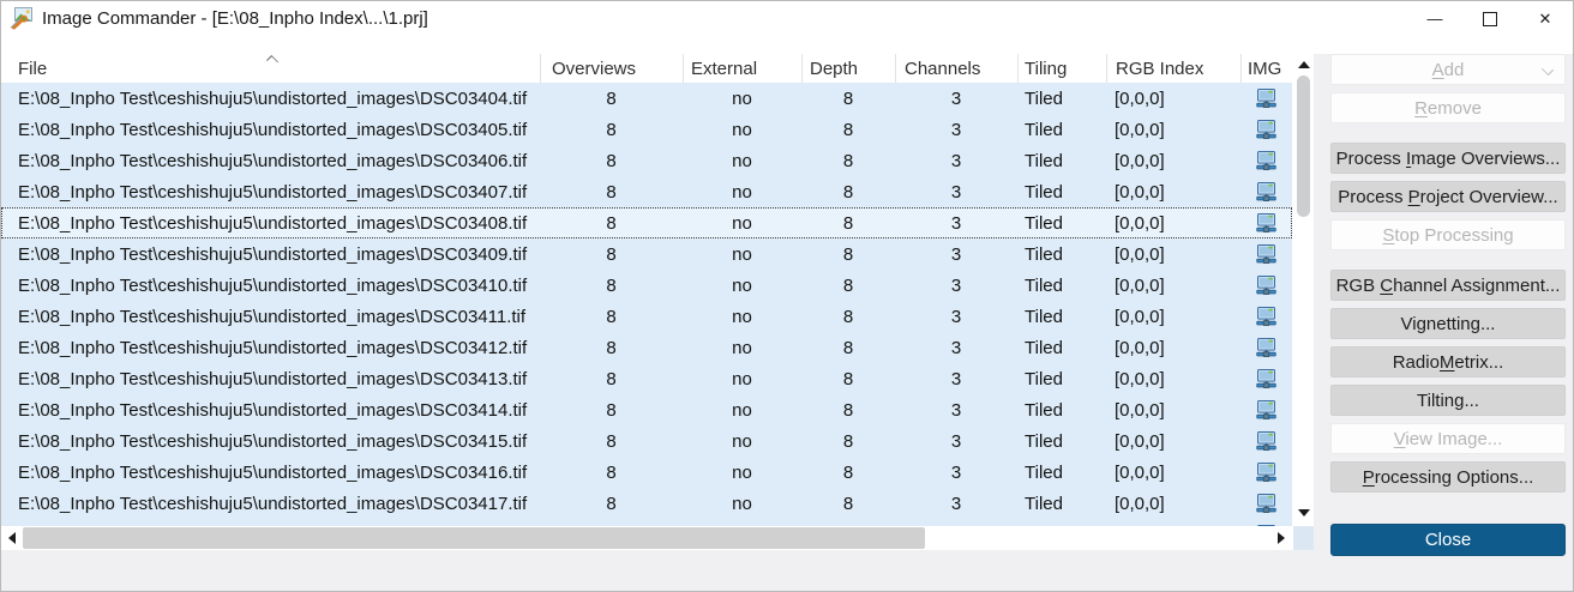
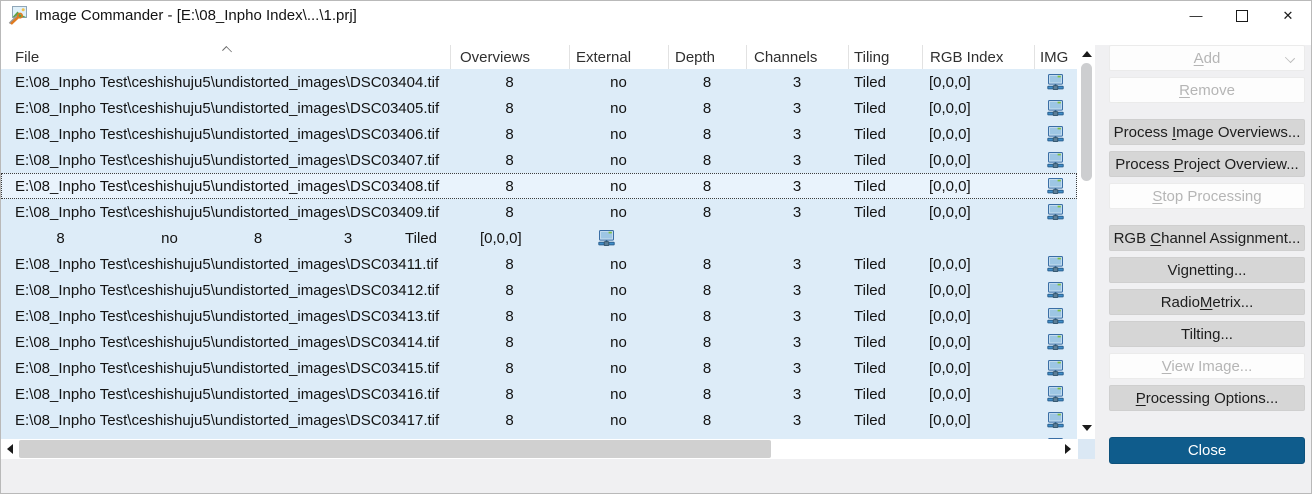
  Image Commander - [E:\08_Inpho Index\...\1.prj]
  —
  ✕
  File
  Overviews
  External
  Depth
  Channels
  Tiling
  RGB Index
  IMG
  E:\08_Inpho Test\ceshishuju5\undistorted_images\DSC03404.tif
  8
  no
  8
  3
  Tiled
  [0,0,0]
  E:\08_Inpho Test\ceshishuju5\undistorted_images\DSC03405.tif
  8
  no
  8
  3
  Tiled
  [0,0,0]
  E:\08_Inpho Test\ceshishuju5\undistorted_images\DSC03406.tif
  8
  no
  8
  3
  Tiled
  [0,0,0]
  E:\08_Inpho Test\ceshishuju5\undistorted_images\DSC03407.tif
  8
  no
  8
  3
  Tiled
  [0,0,0]
  E:\08_Inpho Test\ceshishuju5\undistorted_images\DSC03408.tif
  8
  no
  8
  3
  Tiled
  [0,0,0]
  E:\08_Inpho Test\ceshishuju5\undistorted_images\DSC03409.tif
  8
  no
  8
  3
  Tiled
  [0,0,0]
- E:\08_Inpho Test\ceshishuju5\undistorted_images\DSC03410.tif
  8
  no
  8
  3
  Tiled
  [0,0,0]
  E:\08_Inpho Test\ceshishuju5\undistorted_images\DSC03411.tif
  8
  no
  8
  3
  Tiled
  [0,0,0]
  E:\08_Inpho Test\ceshishuju5\undistorted_images\DSC03412.tif
  8
  no
  8
  3
  Tiled
  [0,0,0]
  E:\08_Inpho Test\ceshishuju5\undistorted_images\DSC03413.tif
  8
  no
  8
  3
  Tiled
  [0,0,0]
  E:\08_Inpho Test\ceshishuju5\undistorted_images\DSC03414.tif
  8
  no
  8
  3
  Tiled
  [0,0,0]
  E:\08_Inpho Test\ceshishuju5\undistorted_images\DSC03415.tif
  8
  no
  8
  3
  Tiled
  [0,0,0]
  E:\08_Inpho Test\ceshishuju5\undistorted_images\DSC03416.tif
  8
  no
  8
  3
  Tiled
  [0,0,0]
  E:\08_Inpho Test\ceshishuju5\undistorted_images\DSC03417.tif
  8
  no
  8
  3
  Tiled
  [0,0,0]
  Add
  Remove
  Process Image Overviews...
  Process Project Overview...
  Stop Processing
  RGB Channel Assignment...
  Vignetting...
  RadioMetrix...
  Tilting...
  View Image...
  Processing Options...
  Close
